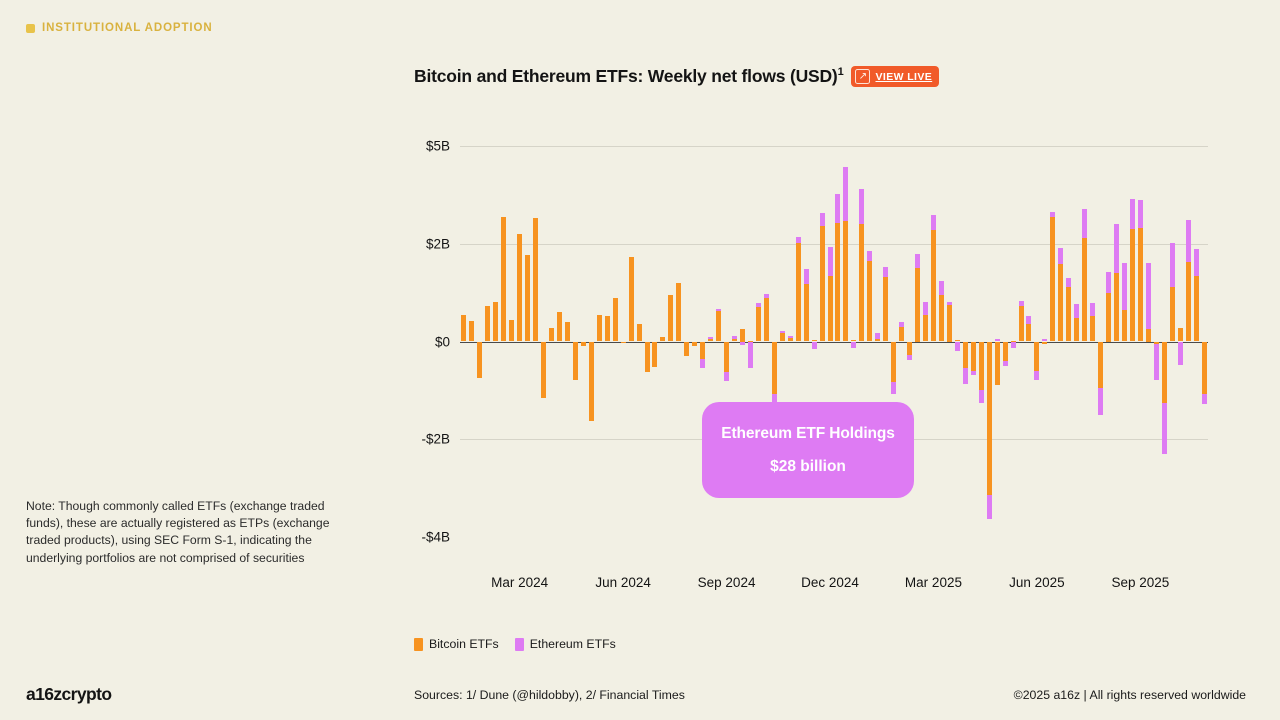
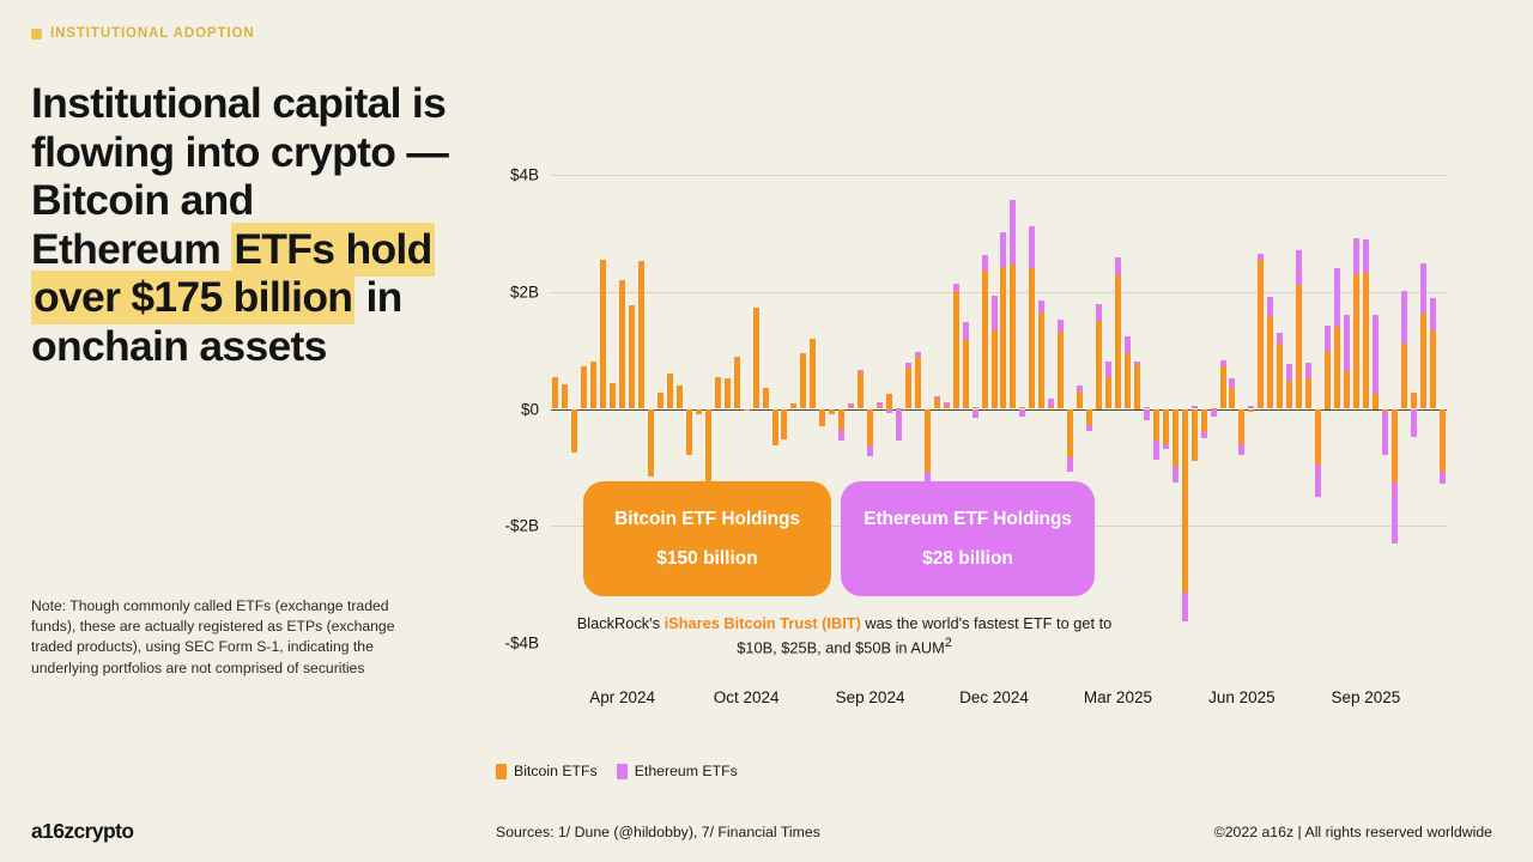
  INSTITUTIONAL ADOPTION
+ Institutional capital is flowing into crypto — Bitcoin and Ethereum ETFs hold over $175 billion in onchain assets
  Note: Though commonly called ETFs (exchange traded funds), these are actually registered as ETPs (exchange traded products), using SEC Form S-1, indicating the underlying portfolios are not comprised of securities
- Bitcoin and Ethereum ETFs: Weekly net flows (USD)1
- ↗
- VIEW LIVE
- $5B
+ $4B
  $2B
  $0
  -$2B
  -$4B
+ Bitcoin ETF Holdings
+ $150 billion
  Ethereum ETF Holdings
  $28 billion
+ BlackRock's iShares Bitcoin Trust (IBIT) was the world's fastest ETF to get to $10B, $25B, and $50B in AUM2
  Bitcoin ETFs
  Ethereum ETFs
  a16zcrypto
- Sources: 1/ Dune (@hildobby), 2/ Financial Times
+ Sources: 1/ Dune (@hildobby), 7/ Financial Times
- ©2025 a16z | All rights reserved worldwide
+ ©2022 a16z | All rights reserved worldwide
- Mar 2024
+ Apr 2024
- Jun 2024
+ Oct 2024
  Sep 2024
  Dec 2024
  Mar 2025
  Jun 2025
  Sep 2025
